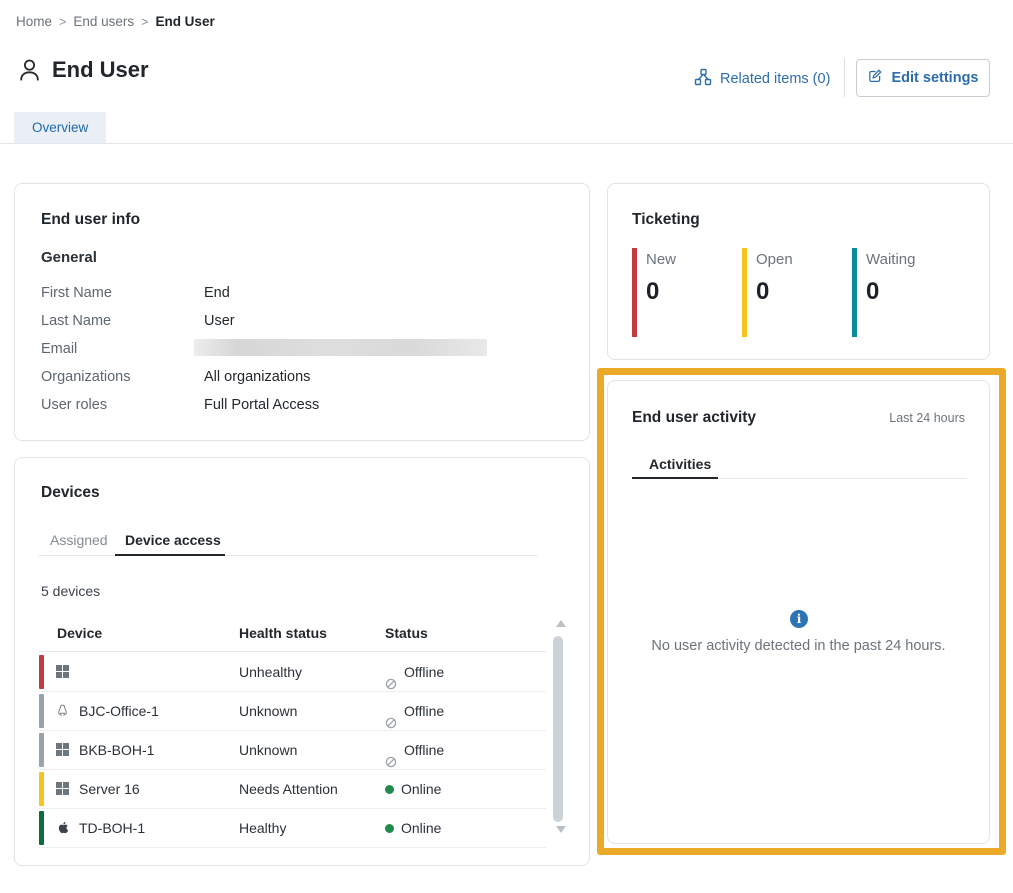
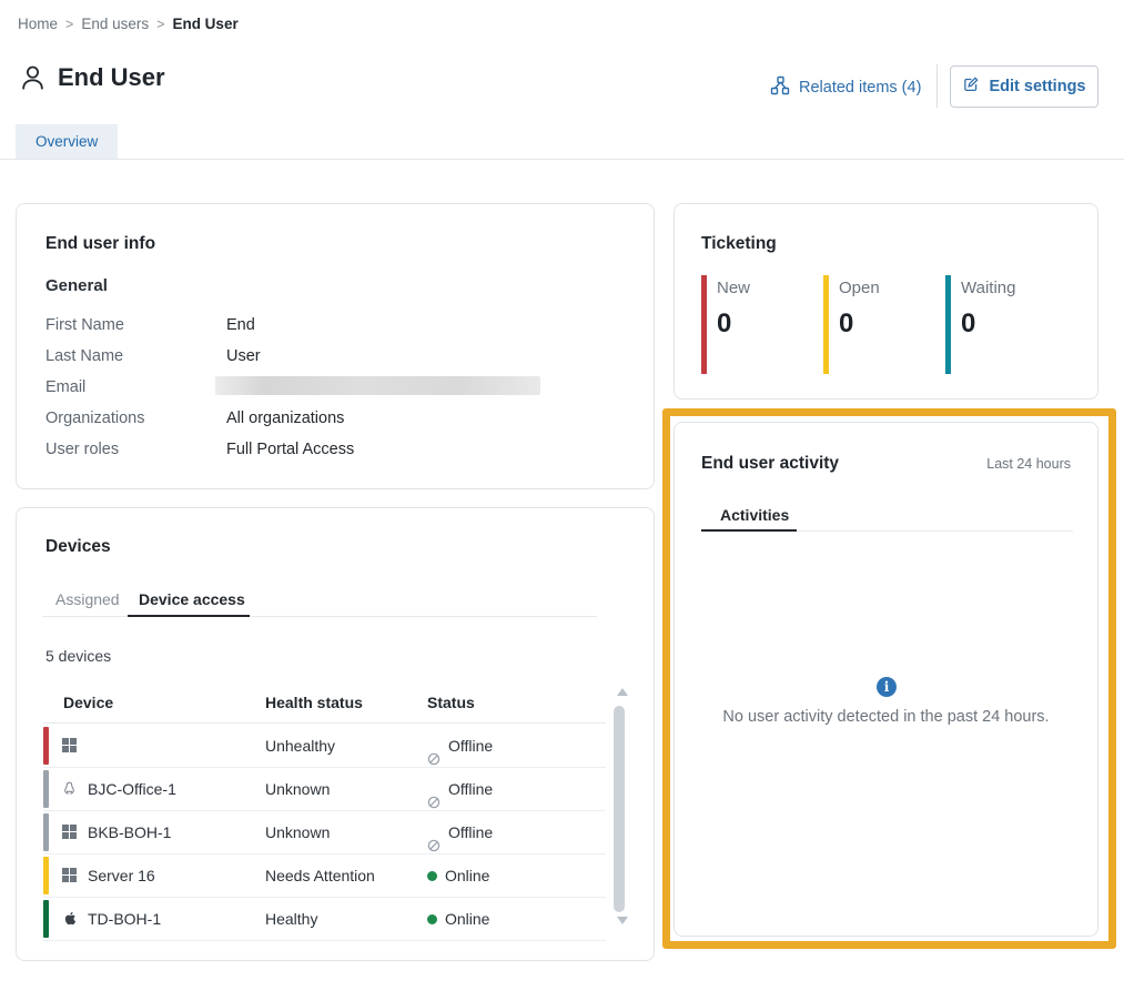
  Home
  >
  End users
  >
  End User
  End User
- Related items (0)
+ Related items (4)
  Edit settings
  Overview
  End user info
  General
  First Name
  End
  Last Name
  User
  Email
  Organizations
  All organizations
  User roles
  Full Portal Access
  Ticketing
  New
  0
  Open
  0
  Waiting
  0
  End user activity
  Last 24 hours
  Activities
  i
  No user activity detected in the past 24 hours.
  Devices
  Assigned
  Device access
  5 devices
  Device
  Health status
  Status
  Unhealthy
  Offline
  BJC-Office-1
  Unknown
  Offline
  BKB-BOH-1
  Unknown
  Offline
  Server 16
  Needs Attention
  Online
  TD-BOH-1
  Healthy
  Online
